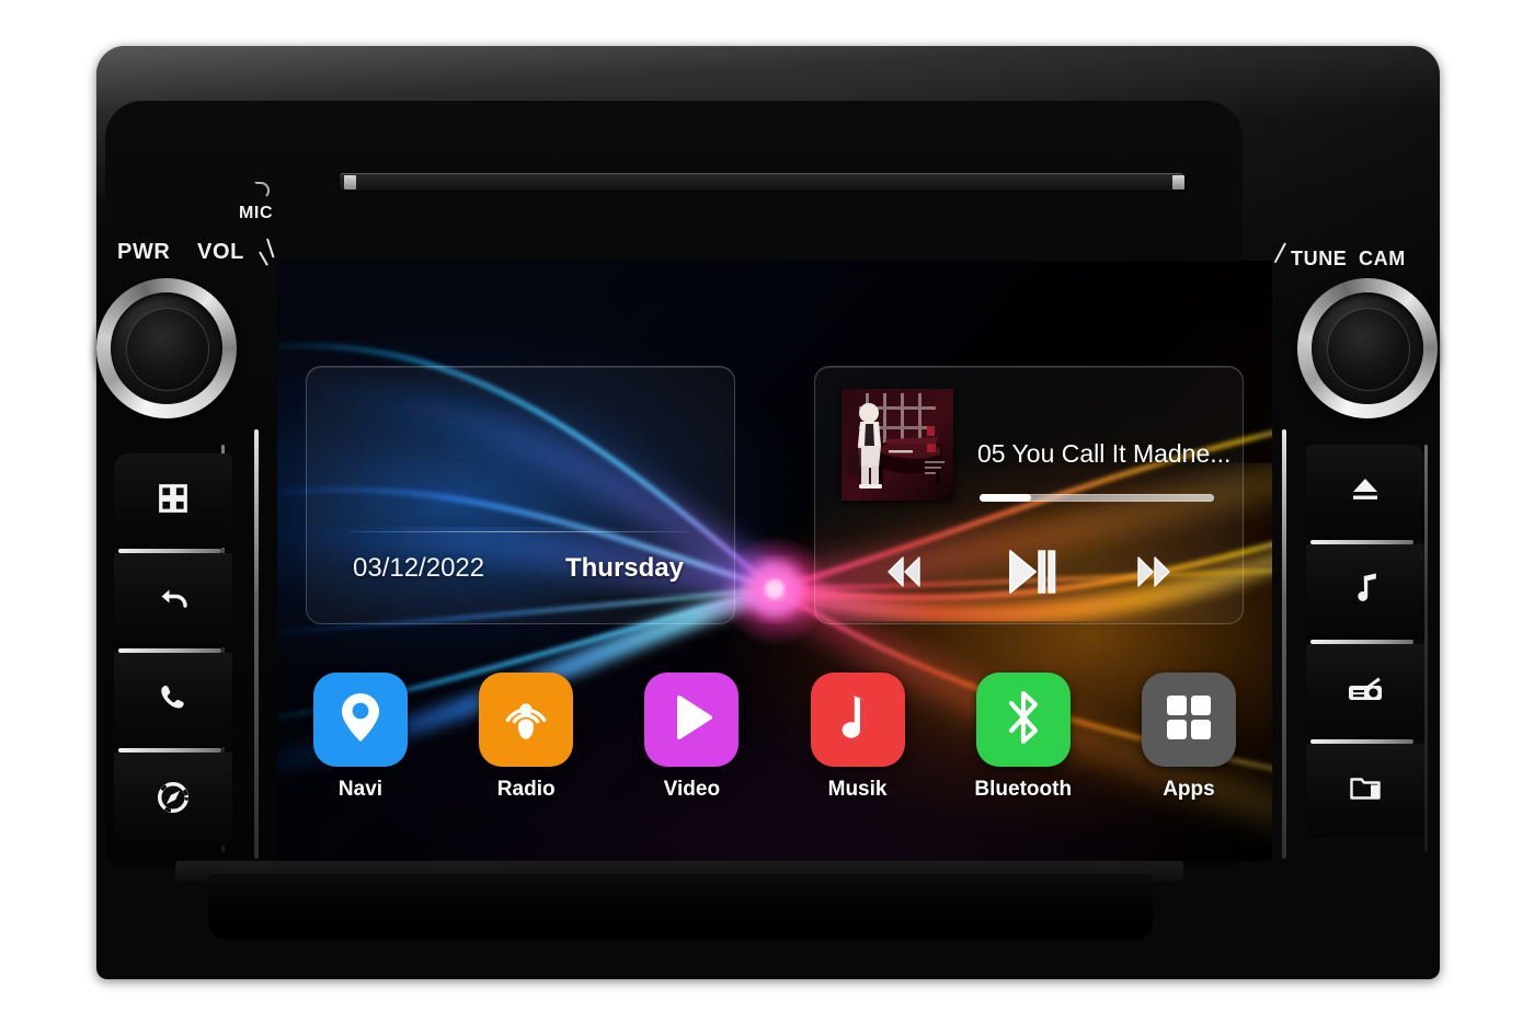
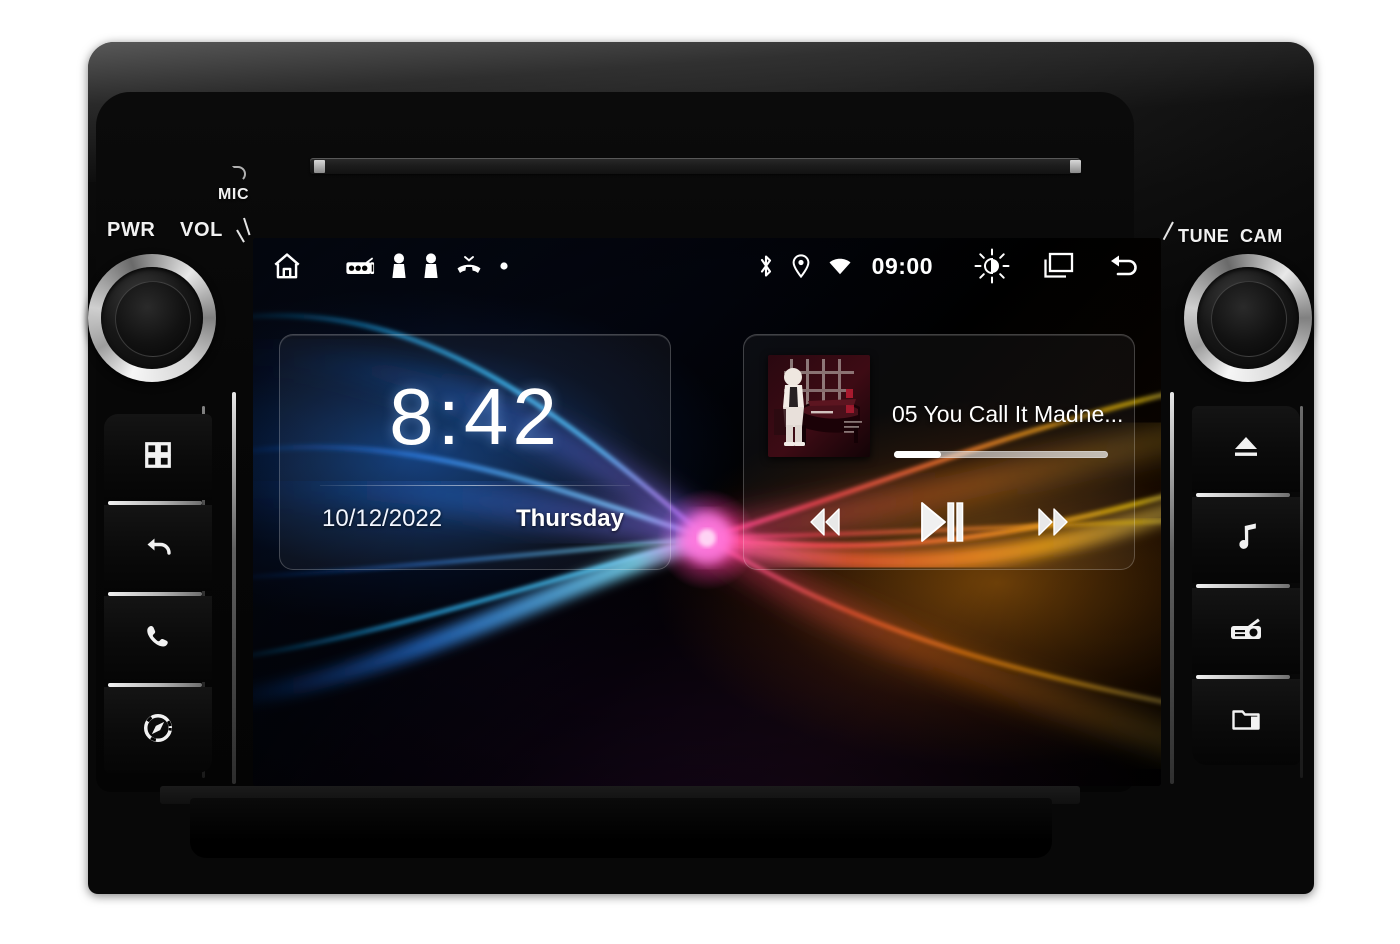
  MIC
  PWR
  VOL
  TUNE
  CAM
+ 09:00
+ 8:42
- 03/12/2022
+ 10/12/2022
  Thursday
  05 You Call It Madne...
- Navi
- Radio
- Video
- Musik
- Bluetooth
- Apps
